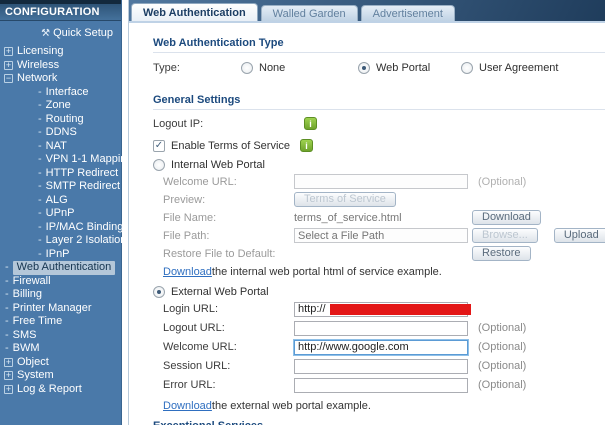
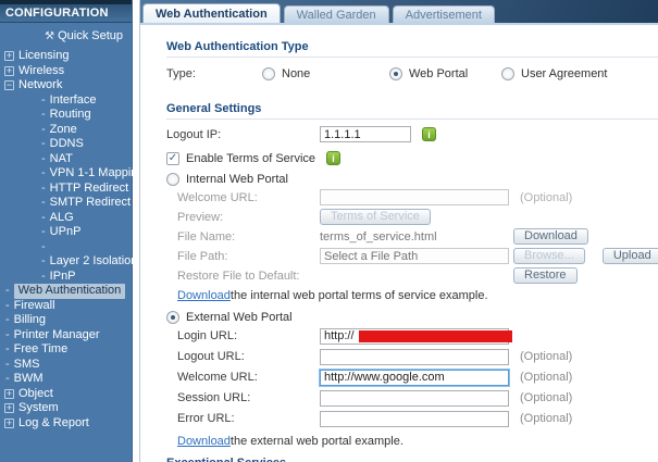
  CONFIGURATION
  ⚒ Quick Setup
  +
  Licensing
  +
  Wireless
  −
  Network
  -
  Interface
  -
- Zone
+ Routing
  -
- Routing
+ Zone
  -
  DDNS
  -
  NAT
  -
  VPN 1-1 Mappi
  -
  HTTP Redirect
  -
  SMTP Redirect
  -
  ALG
  -
  UPnP
  -
- IP/MAC Binding
  -
  Layer 2 Isolatio
  -
  IPnP
  -
  Web Authentication
  -
  Firewall
  -
  Billing
  -
  Printer Manager
  -
  Free Time
  -
  SMS
  -
  BWM
  +
  Object
  +
  System
  +
  Log & Report
  Web Authentication
  Walled Garden
  Advertisement
  Web Authentication Type
  Type:
  None
  Web Portal
  User Agreement
  General Settings
  Logout IP:
+ 1.1.1.1
  i
  ✓
  Enable Terms of Service
  i
  Internal Web Portal
  Welcome URL:
  (Optional)
  Preview:
  Terms of Service
  File Name:
  terms_of_service.html
  Download
  File Path:
  Select a File Path
  Browse...
  Upload
  Restore File to Default:
  Restore
  Download
- the internal web portal html of service example.
+ the internal web portal terms of service example.
  External Web Portal
  Login URL:
  http://
  Logout URL:
  (Optional)
  Welcome URL:
  http://www.google.com
  (Optional)
  Session URL:
  (Optional)
  Error URL:
  (Optional)
  Download
  the external web portal example.
